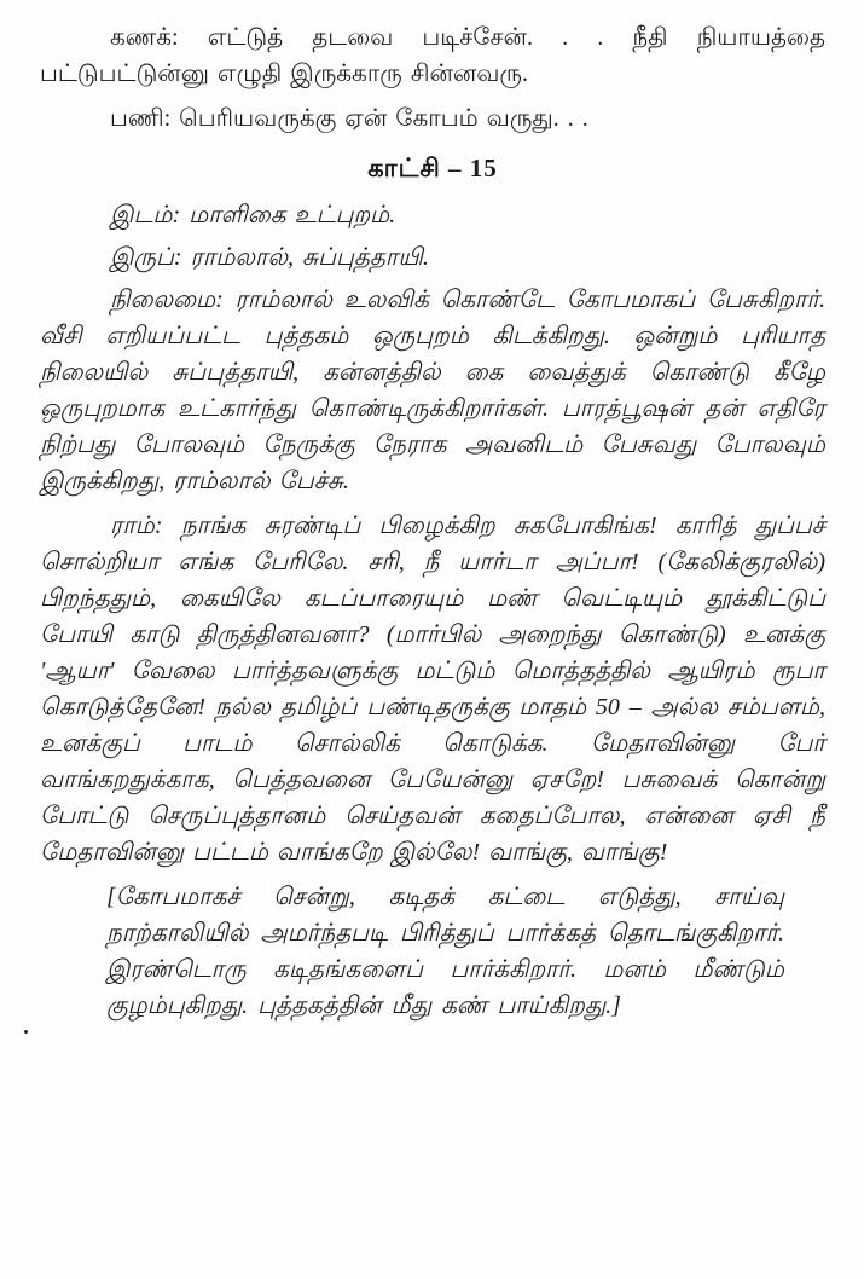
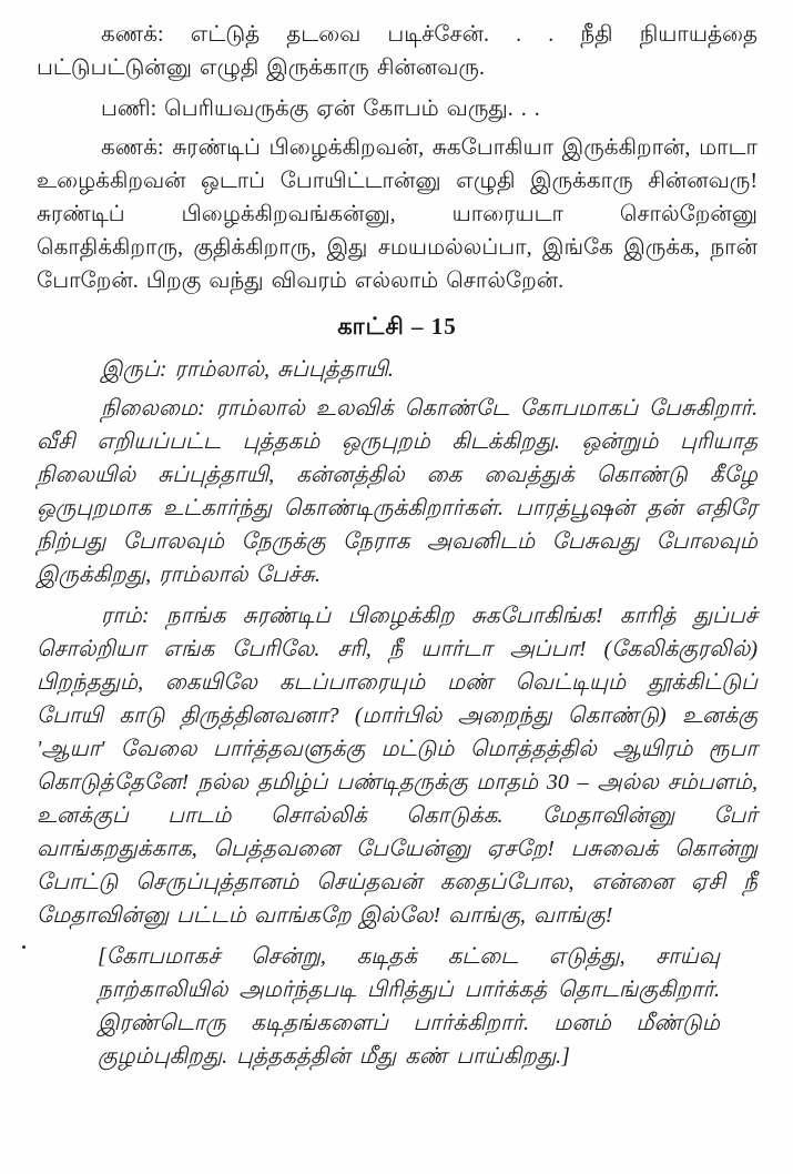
  கணக்: எட்டுத் தடவை படிச்சேன். . . நீதி நியாயத்தை பட்டுபட்டுன்னு எழுதி இருக்காரு சின்னவரு.
  பணி: பெரியவருக்கு ஏன் கோபம் வருது. . .
+ கணக்: சுரண்டிப் பிழைக்கிறவன், சுகபோகியா இருக்கிறான், மாடா உழைக்கிறவன் ஒடாப் போயிட்டான்னு எழுதி இருக்காரு சின்னவரு! சுரண்டிப் பிழைக்கிறவங்கன்னு, யாரையடா சொல்றேன்னு கொதிக்கிறாரு, குதிக்கிறாரு, இது சமயமல்லப்பா, இங்கே இருக்க, நான் போறேன். பிறகு வந்து விவரம் எல்லாம் சொல்றேன்.
  காட்சி – 15
- இடம்: மாளிகை உட்புறம்.
  இருப்: ராம்லால், சுப்புத்தாயி.
  நிலைமை: ராம்லால் உலவிக் கொண்டே கோபமாகப் பேசுகிறார். வீசி எறியப்பட்ட புத்தகம் ஒருபுறம் கிடக்கிறது. ஒன்றும் புரியாத நிலையில் சுப்புத்தாயி, கன்னத்தில் கை வைத்துக் கொண்டு கீழே ஒருபுறமாக உட்கார்ந்து கொண்டிருக்கிறார்கள். பாரத்பூஷன் தன் எதிரே நிற்பது போலவும் நேருக்கு நேராக அவனிடம் பேசுவது போலவும் இருக்கிறது, ராம்லால் பேச்சு.
- ராம்: நாங்க சுரண்டிப் பிழைக்கிற சுகபோகிங்க! காரித் துப்பச் சொல்றியா எங்க பேரிலே. சரி, நீ யார்டா அப்பா! (கேலிக்குரலில்) பிறந்ததும், கையிலே கடப்பாரையும் மண் வெட்டியும் தூக்கிட்டுப் போயி காடு திருத்தினவனா? (மார்பில் அறைந்து கொண்டு) உனக்கு 'ஆயா' வேலை பார்த்தவளுக்கு மட்டும் மொத்தத்தில் ஆயிரம் ரூபா கொடுத்தேனே! நல்ல தமிழ்ப் பண்டிதருக்கு மாதம் 50 – அல்ல சம்பளம், உனக்குப் பாடம் சொல்லிக் கொடுக்க. மேதாவின்னு பேர் வாங்கறதுக்காக, பெத்தவனை பேயேன்னு ஏசறே! பசுவைக் கொன்று போட்டு செருப்புத்தானம் செய்தவன் கதைப்போல, என்னை ஏசி நீ மேதாவின்னு பட்டம் வாங்கறே இல்லே! வாங்கு, வாங்கு!
+ ராம்: நாங்க சுரண்டிப் பிழைக்கிற சுகபோகிங்க! காரித் துப்பச் சொல்றியா எங்க பேரிலே. சரி, நீ யார்டா அப்பா! (கேலிக்குரலில்) பிறந்ததும், கையிலே கடப்பாரையும் மண் வெட்டியும் தூக்கிட்டுப் போயி காடு திருத்தினவனா? (மார்பில் அறைந்து கொண்டு) உனக்கு 'ஆயா' வேலை பார்த்தவளுக்கு மட்டும் மொத்தத்தில் ஆயிரம் ரூபா கொடுத்தேனே! நல்ல தமிழ்ப் பண்டிதருக்கு மாதம் 30 – அல்ல சம்பளம், உனக்குப் பாடம் சொல்லிக் கொடுக்க. மேதாவின்னு பேர் வாங்கறதுக்காக, பெத்தவனை பேயேன்னு ஏசறே! பசுவைக் கொன்று போட்டு செருப்புத்தானம் செய்தவன் கதைப்போல, என்னை ஏசி நீ மேதாவின்னு பட்டம் வாங்கறே இல்லே! வாங்கு, வாங்கு!
  [கோபமாகச் சென்று, கடிதக் கட்டை எடுத்து, சாய்வு நாற்காலியில் அமர்ந்தபடி பிரித்துப் பார்க்கத் தொடங்குகிறார். இரண்டொரு கடிதங்களைப் பார்க்கிறார். மனம் மீண்டும் குழம்புகிறது. புத்தகத்தின் மீது கண் பாய்கிறது.]
